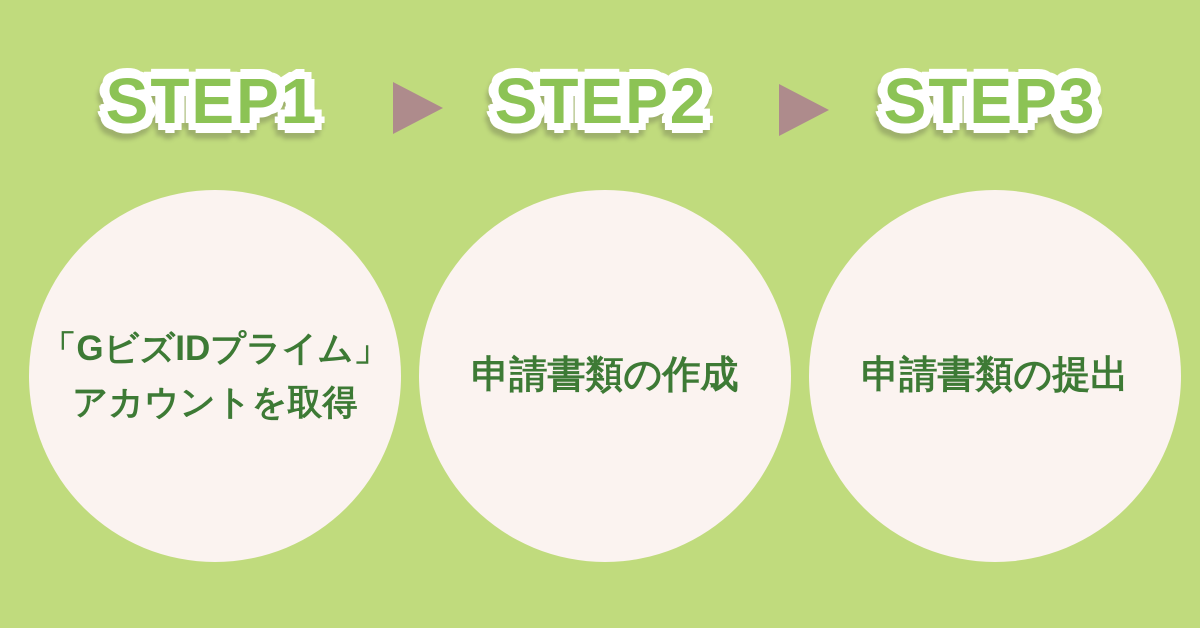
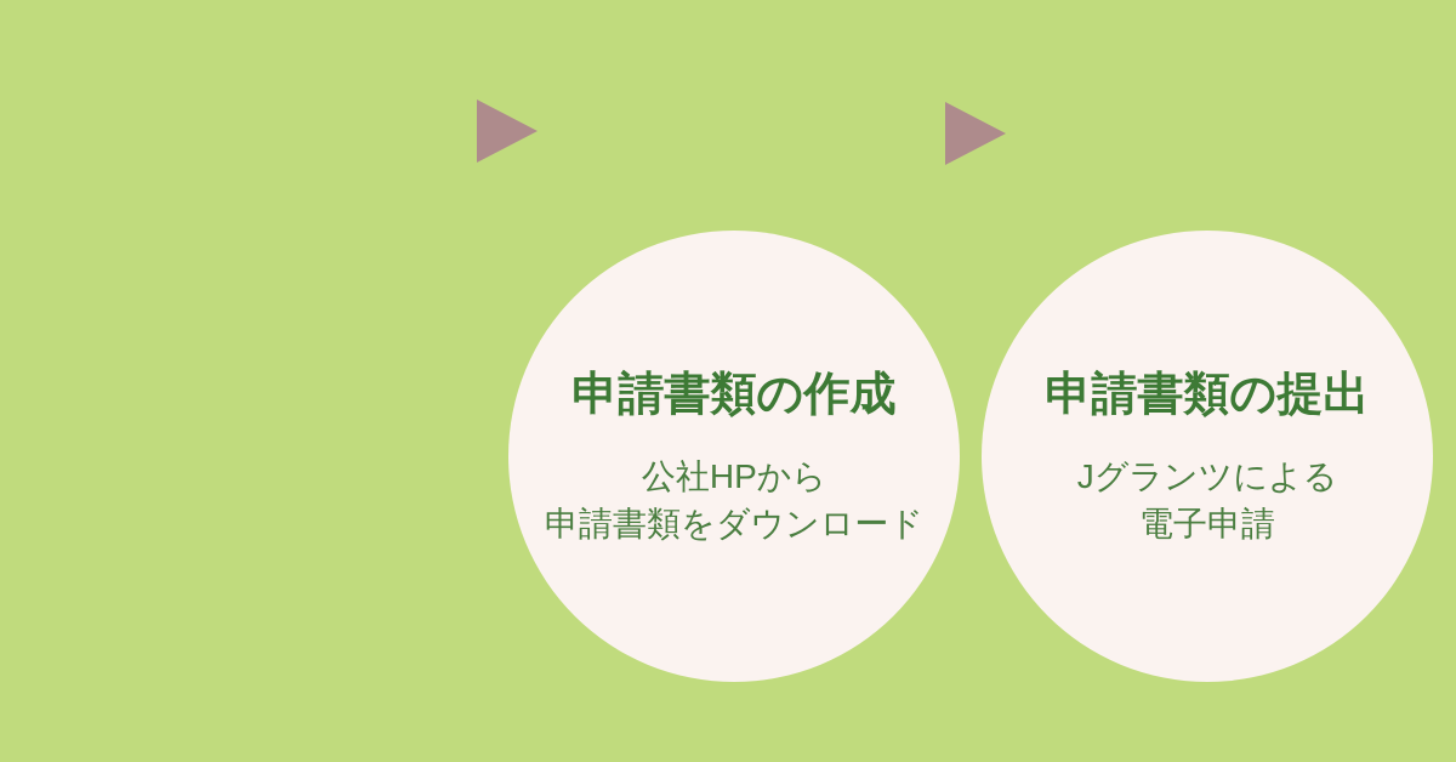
- STEP1
- STEP2
- STEP3
- 「GビズIDプライム」
- アカウントを取得
  申請書類の作成
+ 公社HPから
+ 申請書類をダウンロード
  申請書類の提出
+ Jグランツによる
+ 電子申請
